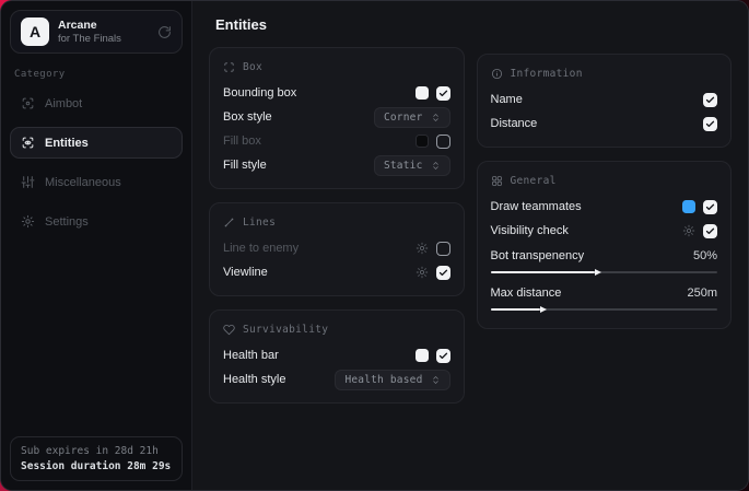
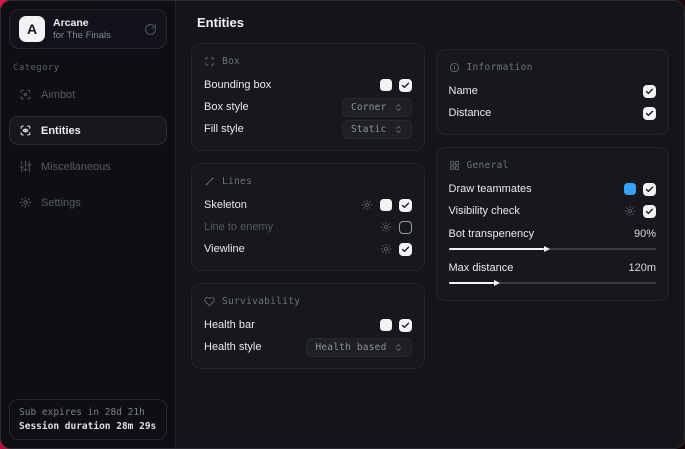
  A
  Arcane
  for The Finals
  Category
  Aimbot
  Entities
  Miscellaneous
  Settings
  Sub expires in 28d 21h
  Session duration 28m 29s
  Entities
  Box
  Bounding box
  Box style
  Corner
- Fill box
  Fill style
  Static
  Lines
+ Skeleton
  Line to enemy
  Viewline
  Survivability
  Health bar
  Health style
  Health based
  Information
  Name
  Distance
  General
  Draw teammates
  Visibility check
  Bot transpenency
- 50%
+ 90%
  Max distance
- 250m
+ 120m
